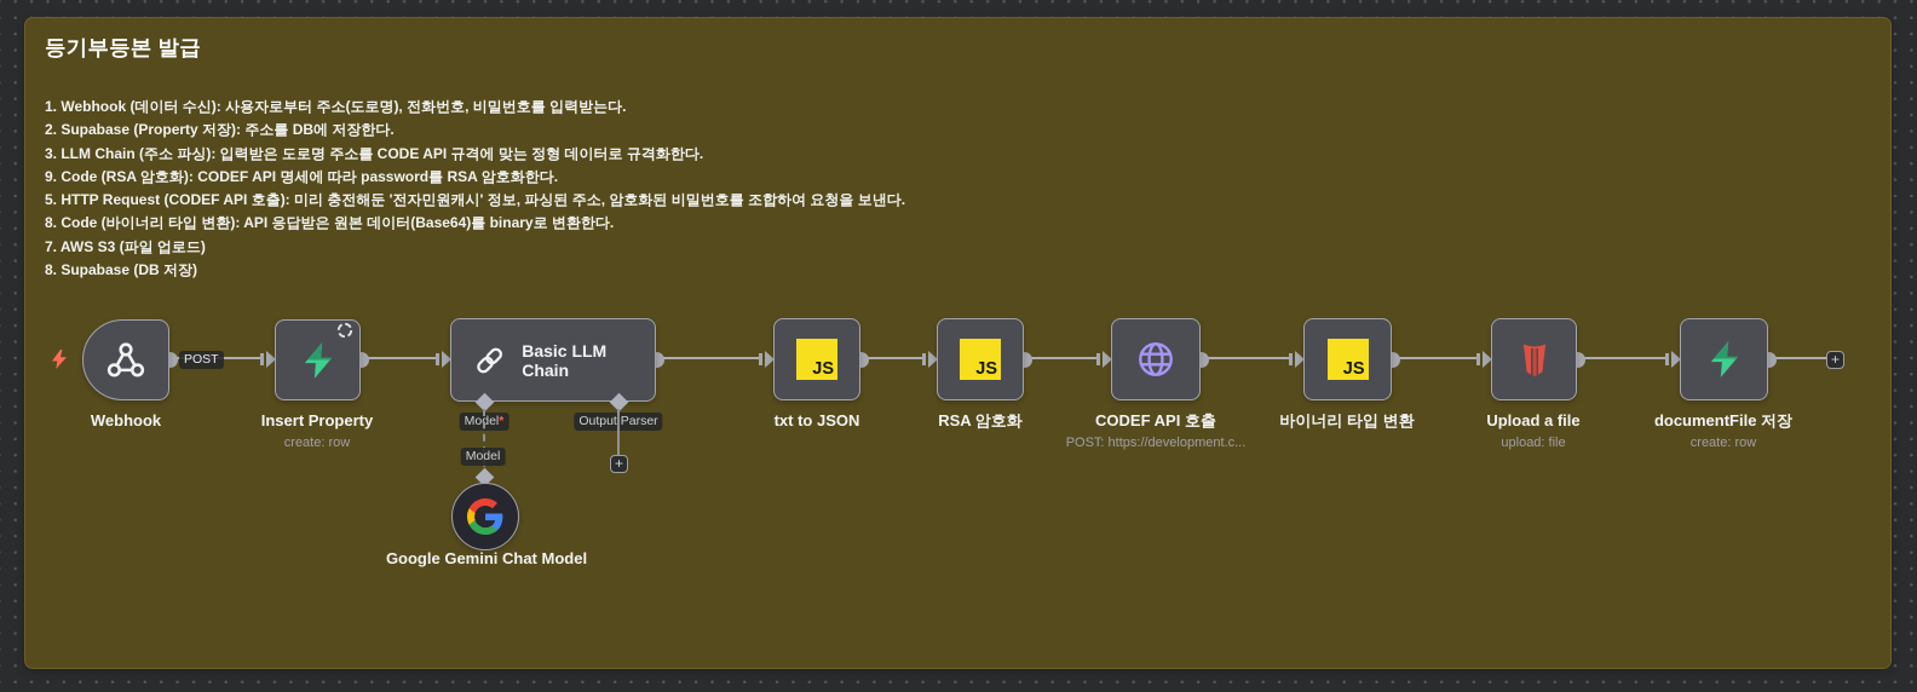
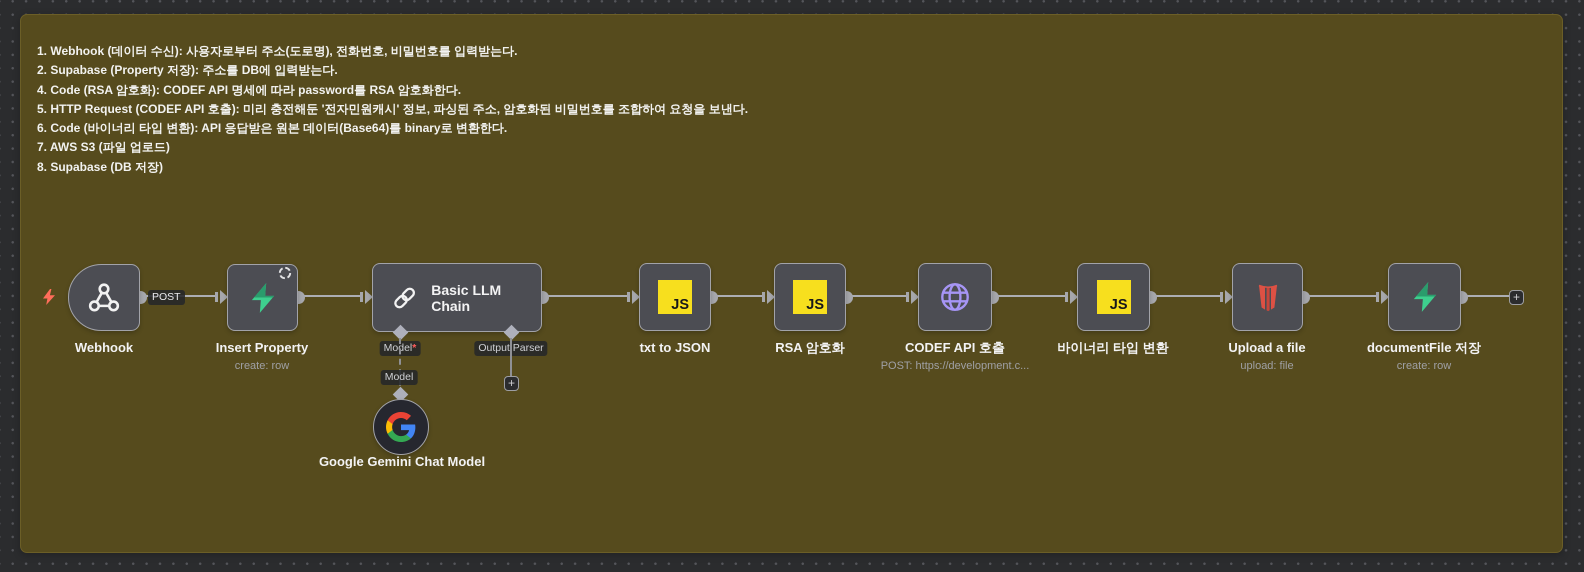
- 등기부등본 발급
  1. Webhook (데이터 수신): 사용자로부터 주소(도로명), 전화번호, 비밀번호를 입력받는다.
- 2. Supabase (Property 저장): 주소를 DB에 저장한다.
+ 2. Supabase (Property 저장): 주소를 DB에 입력받는다.
- 3. LLM Chain (주소 파싱): 입력받은 도로명 주소를 CODE API 규격에 맞는 정형 데이터로 규격화한다.
- 9. Code (RSA 암호화): CODEF API 명세에 따라 password를 RSA 암호화한다.
+ 4. Code (RSA 암호화): CODEF API 명세에 따라 password를 RSA 암호화한다.
  5. HTTP Request (CODEF API 호출): 미리 충전해둔 '전자민원캐시' 정보, 파싱된 주소, 암호화된 비밀번호를 조합하여 요청을 보낸다.
- 8. Code (바이너리 타입 변환): API 응답받은 원본 데이터(Base64)를 binary로 변환한다.
+ 6. Code (바이너리 타입 변환): API 응답받은 원본 데이터(Base64)를 binary로 변환한다.
  7. AWS S3 (파일 업로드)
  8. Supabase (DB 저장)
  POST
  Webhook
  Insert Property
  create: row
  Basic LLM Chain
  Model*
  Output Parser
  Model
  +
  Google Gemini Chat Model
  JS
  txt to JSON
  JS
  RSA 암호화
  CODEF API 호출
  POST: https://development.c...
  JS
  바이너리 타입 변환
  Upload a file
  upload: file
  documentFile 저장
  create: row
  +
